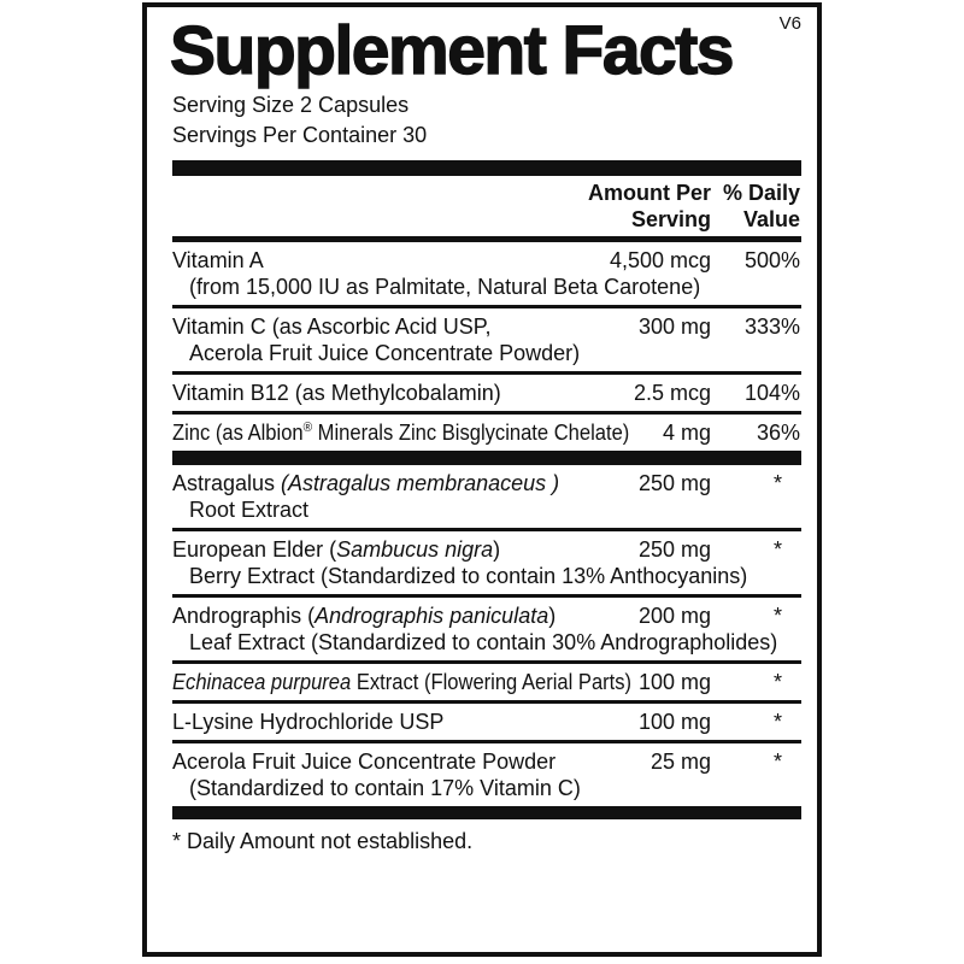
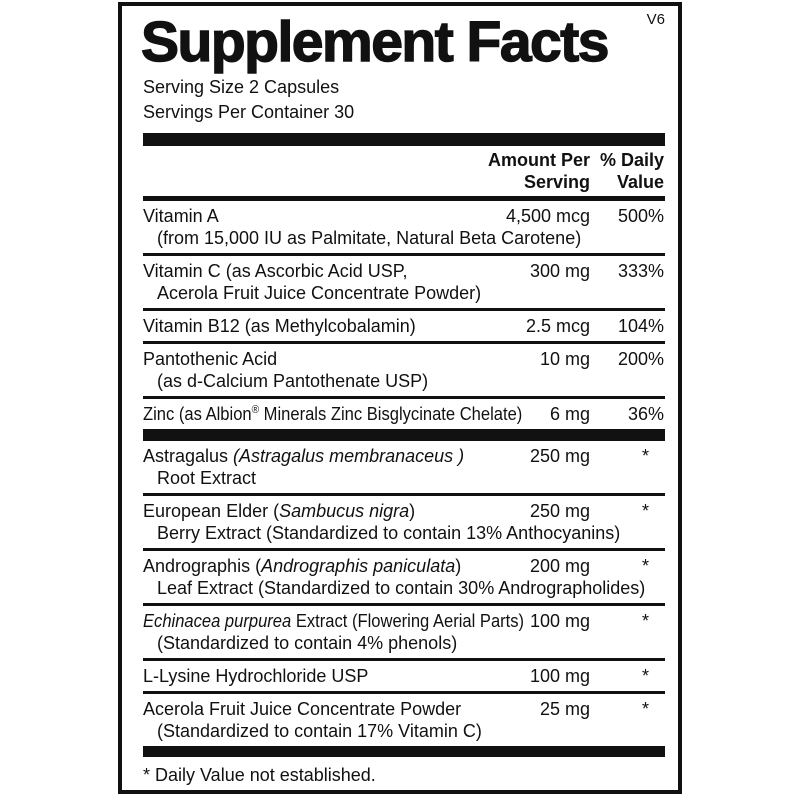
  V6
  Supplement Facts
  Serving Size 2 Capsules
  Servings Per Container 30
  Amount Per
  Serving
  % Daily
  Value
  Vitamin A
  (from 15,000 IU as Palmitate, Natural Beta Carotene)
  4,500 mcg
  500%
  Vitamin C (as Ascorbic Acid USP,
  Acerola Fruit Juice Concentrate Powder)
  300 mg
  333%
  Vitamin B12 (as Methylcobalamin)
  2.5 mcg
  104%
+ Pantothenic Acid
+ (as d-Calcium Pantothenate USP)
+ 10 mg
+ 200%
  Zinc (as Albion® Minerals Zinc Bisglycinate Chelate)
- 4 mg
+ 6 mg
  36%
  Astragalus (Astragalus membranaceus )
  Root Extract
  250 mg
  *
  European Elder (Sambucus nigra)
  Berry Extract (Standardized to contain 13% Anthocyanins)
  250 mg
  *
  Andrographis (Andrographis paniculata)
  Leaf Extract (Standardized to contain 30% Andrographolides)
  200 mg
  *
  Echinacea purpurea Extract (Flowering Aerial Parts)
+ (Standardized to contain 4% phenols)
  100 mg
  *
  L-Lysine Hydrochloride USP
  100 mg
  *
  Acerola Fruit Juice Concentrate Powder
  (Standardized to contain 17% Vitamin C)
  25 mg
  *
- * Daily Amount not established.
+ * Daily Value not established.
